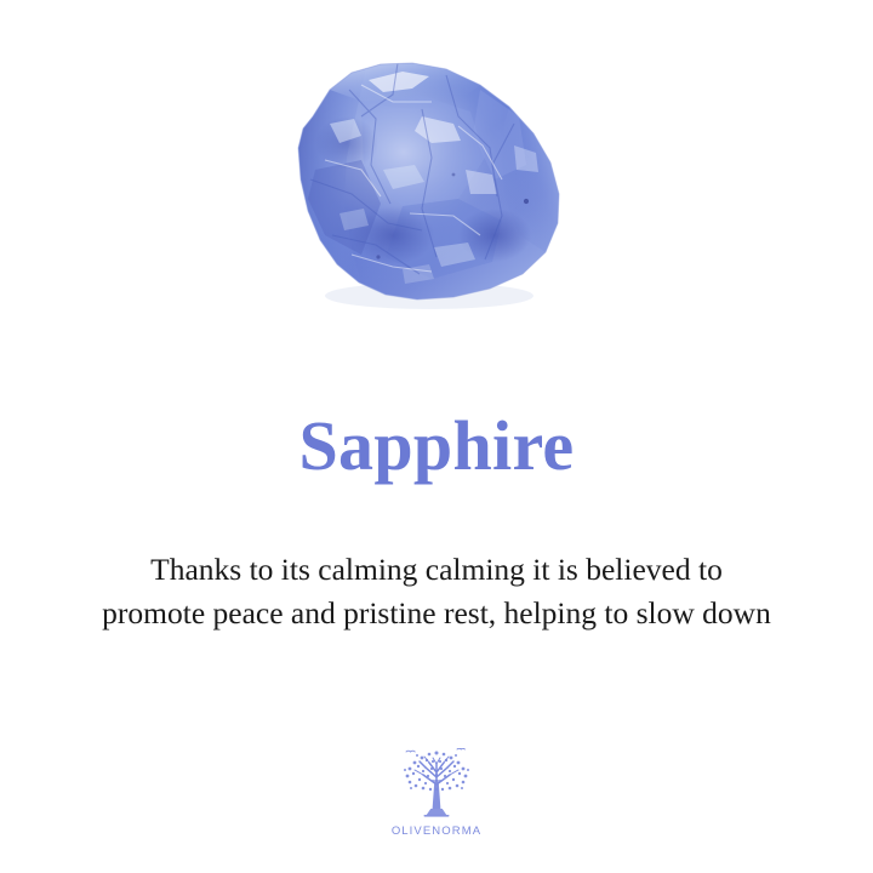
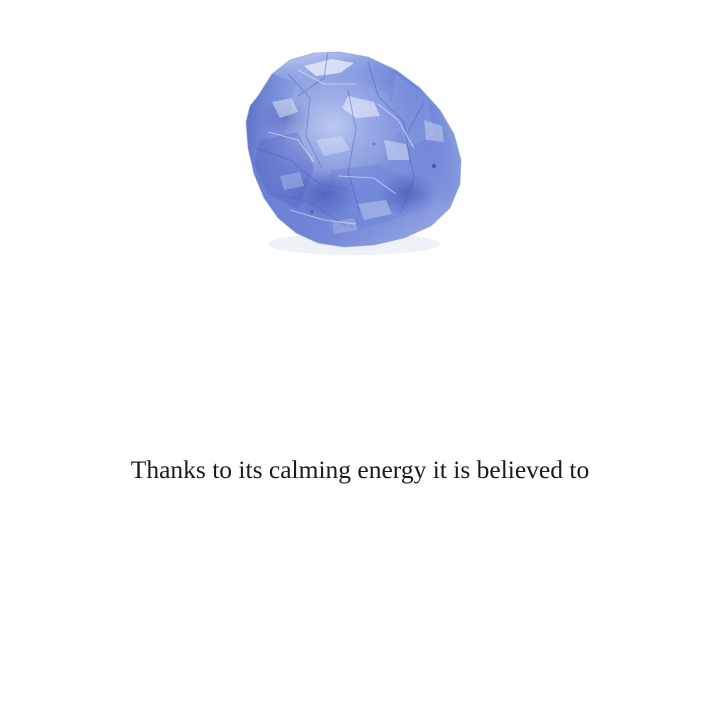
- Sapphire
- Thanks to its calming calming it is believed to
+ Thanks to its calming energy it is believed to
- promote peace and pristine rest, helping to slow down
- OLIVENORMA
